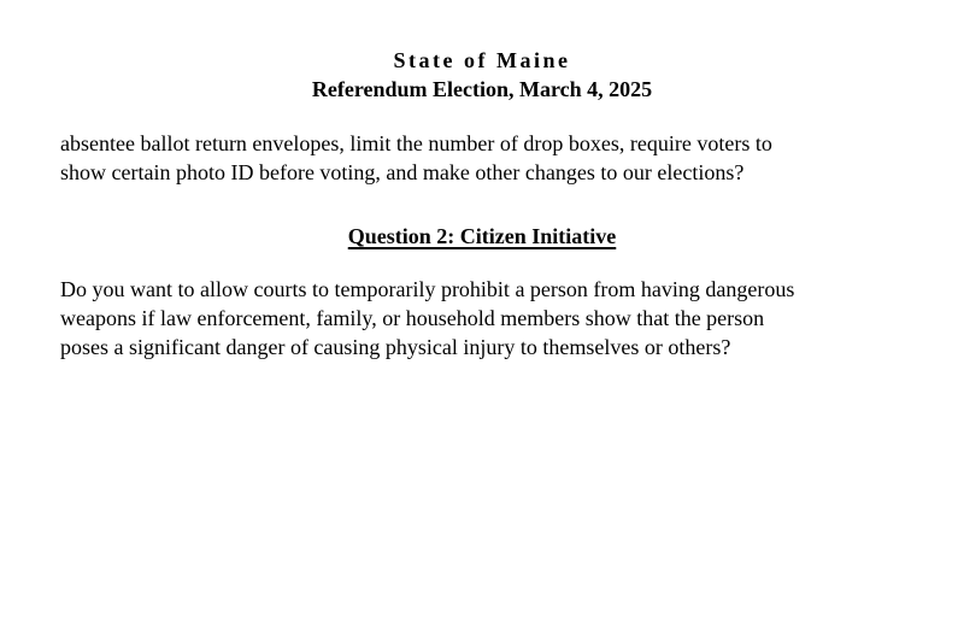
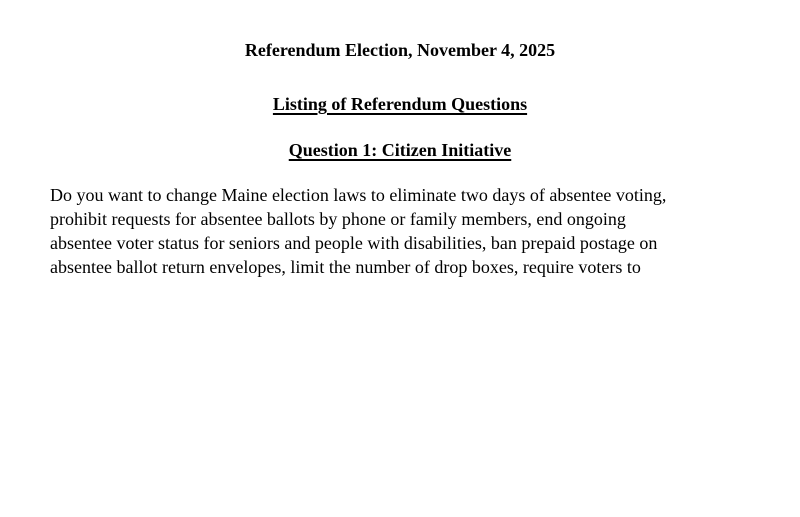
- State of Maine
- Referendum Election, March 4, 2025
+ Referendum Election, November 4, 2025
+ Listing of Referendum Questions
+ Question 1: Citizen Initiative
+ Do you want to change Maine election laws to eliminate two days of absentee voting,
+ prohibit requests for absentee ballots by phone or family members, end ongoing
+ absentee voter status for seniors and people with disabilities, ban prepaid postage on
  absentee ballot return envelopes, limit the number of drop boxes, require voters to
- show certain photo ID before voting, and make other changes to our elections?
- Question 2: Citizen Initiative
- Do you want to allow courts to temporarily prohibit a person from having dangerous
- weapons if law enforcement, family, or household members show that the person
- poses a significant danger of causing physical injury to themselves or others?
